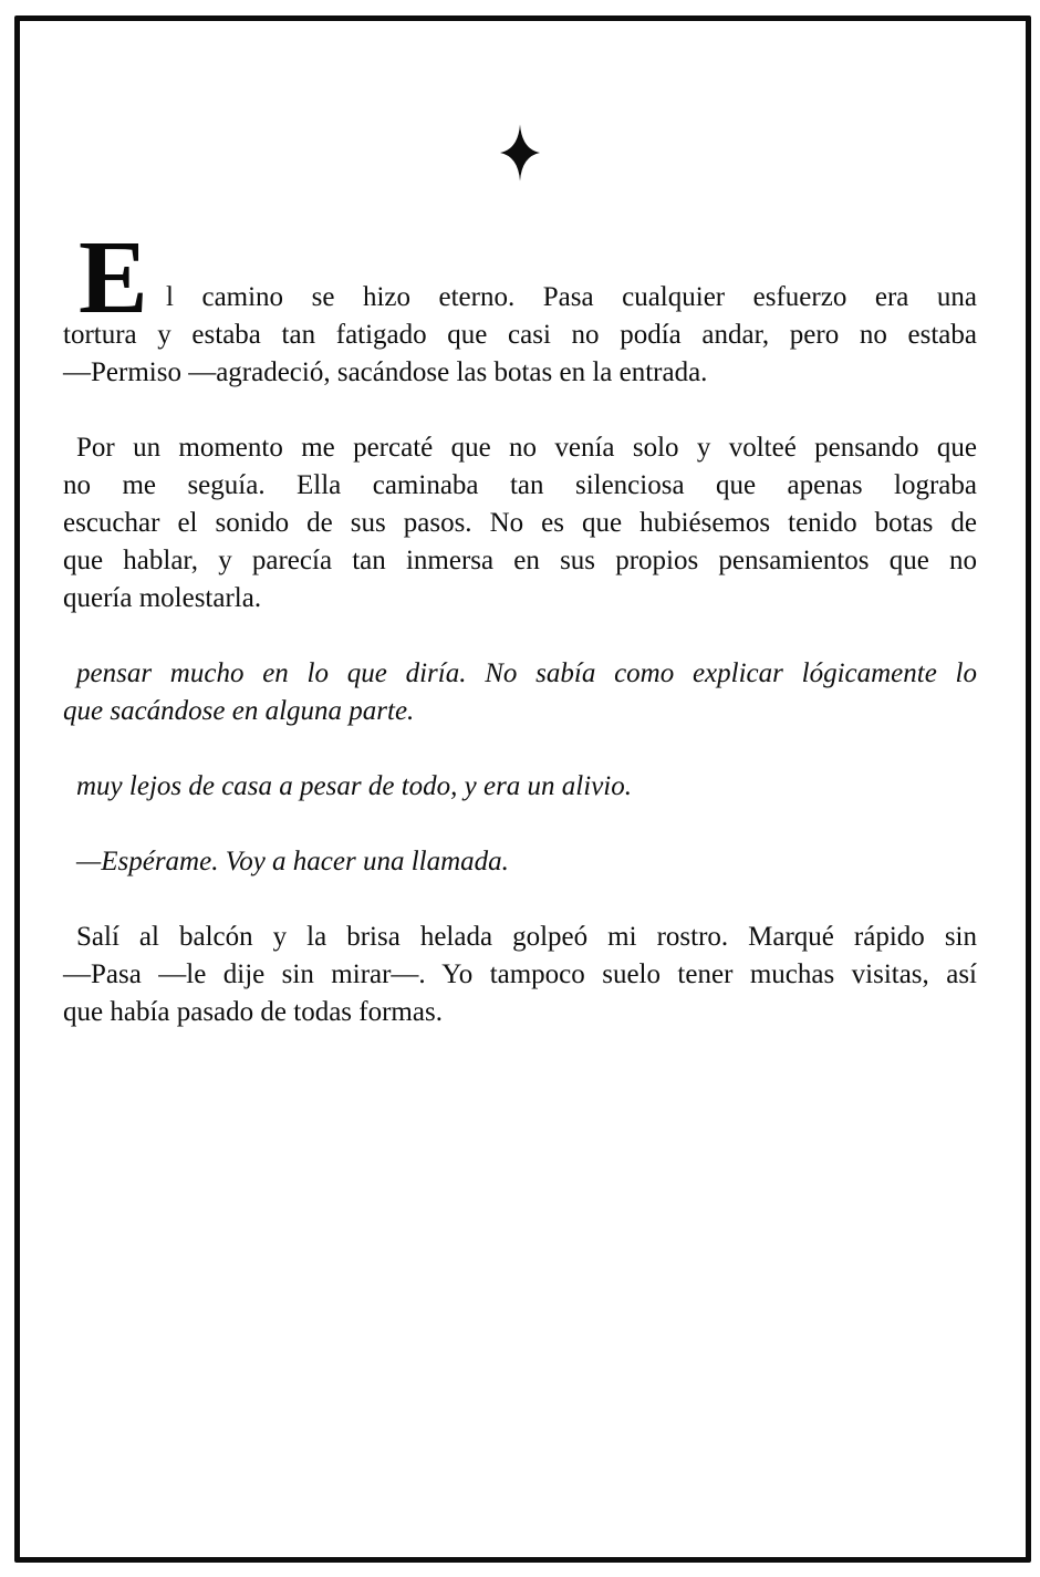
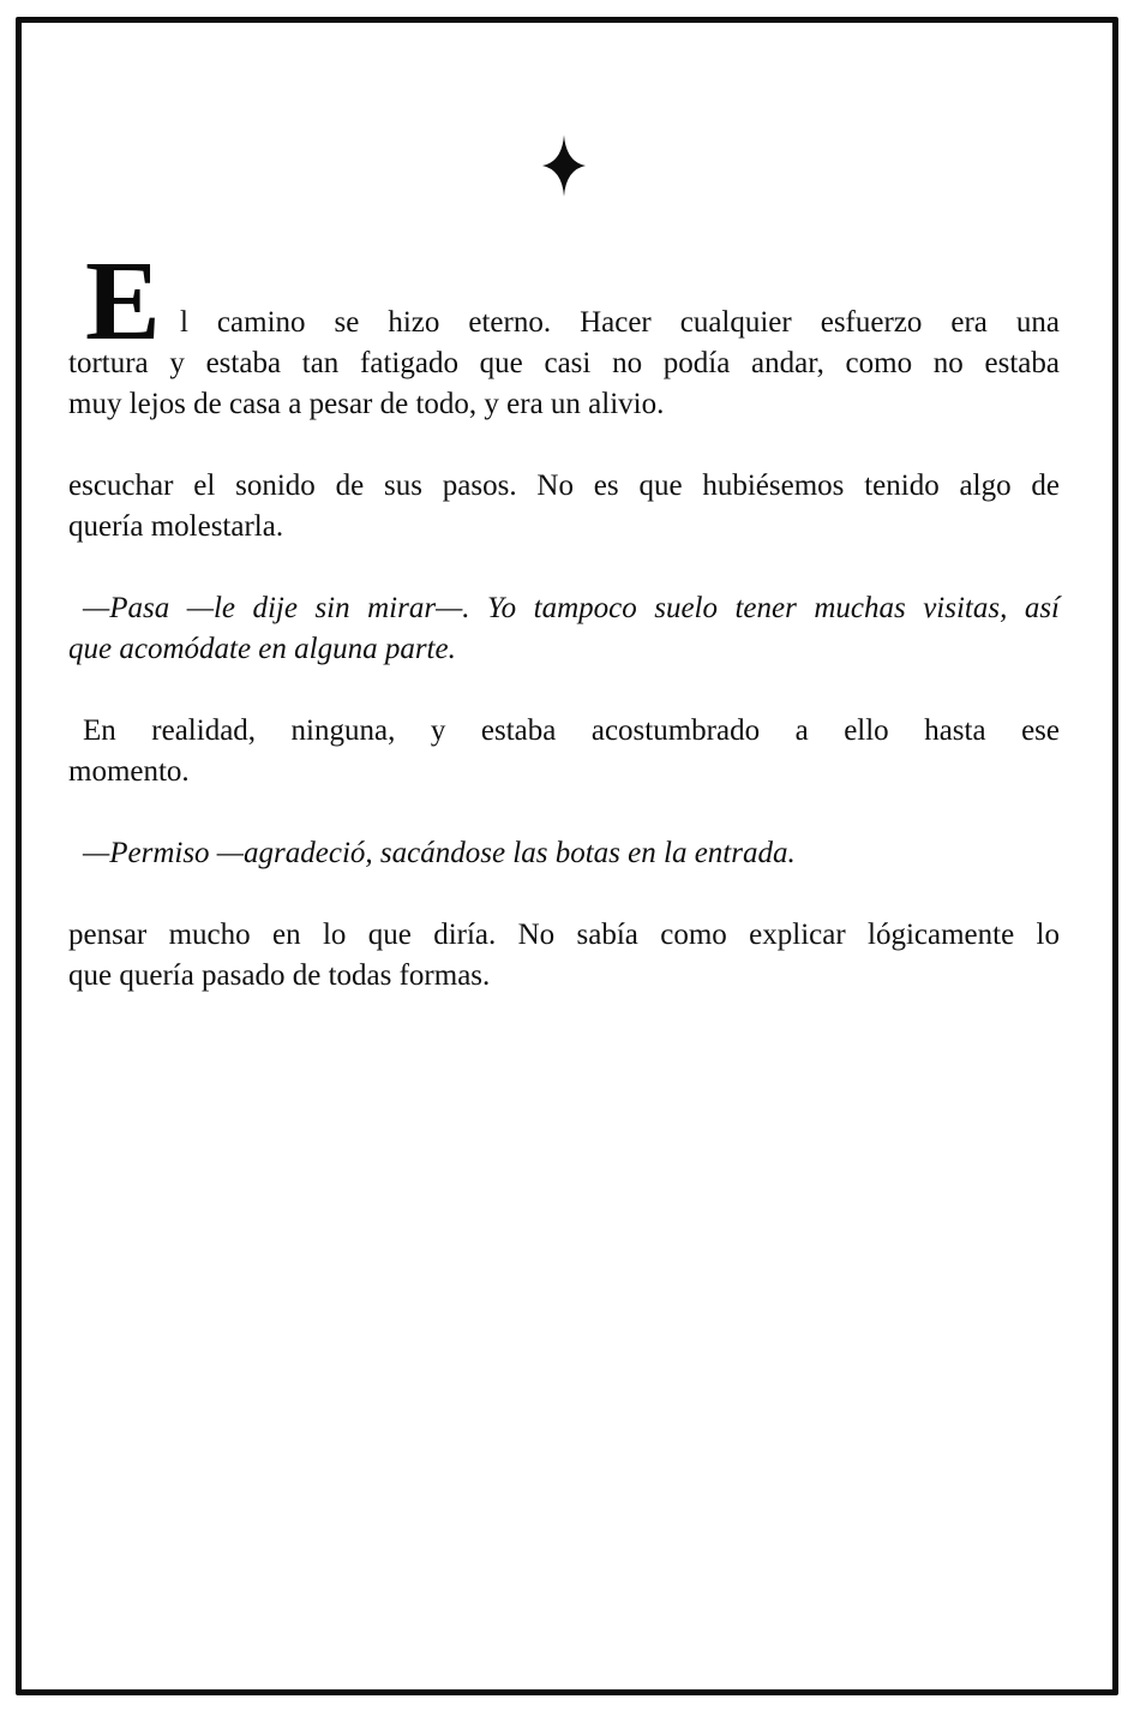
  E
- l camino se hizo eterno. Pasa cualquier esfuerzo era una
+ l camino se hizo eterno. Hacer cualquier esfuerzo era una
- tortura y estaba tan fatigado que casi no podía andar, pero no estaba
+ tortura y estaba tan fatigado que casi no podía andar, como no estaba
- —Permiso —agradeció, sacándose las botas en la entrada.
+ muy lejos de casa a pesar de todo, y era un alivio.
- Por un momento me percaté que no venía solo y volteé pensando que
- no me seguía. Ella caminaba tan silenciosa que apenas lograba
- escuchar el sonido de sus pasos. No es que hubiésemos tenido botas de
+ escuchar el sonido de sus pasos. No es que hubiésemos tenido algo de
- que hablar, y parecía tan inmersa en sus propios pensamientos que no
  quería molestarla.
- pensar mucho en lo que diría. No sabía como explicar lógicamente lo
+ —Pasa —le dije sin mirar—. Yo tampoco suelo tener muchas visitas, así
- que sacándose en alguna parte.
+ que acomódate en alguna parte.
+ En realidad, ninguna, y estaba acostumbrado a ello hasta ese
+ momento.
- muy lejos de casa a pesar de todo, y era un alivio.
+ —Permiso —agradeció, sacándose las botas en la entrada.
- —Espérame. Voy a hacer una llamada.
- Salí al balcón y la brisa helada golpeó mi rostro. Marqué rápido sin
- —Pasa —le dije sin mirar—. Yo tampoco suelo tener muchas visitas, así
+ pensar mucho en lo que diría. No sabía como explicar lógicamente lo
- que había pasado de todas formas.
+ que quería pasado de todas formas.
